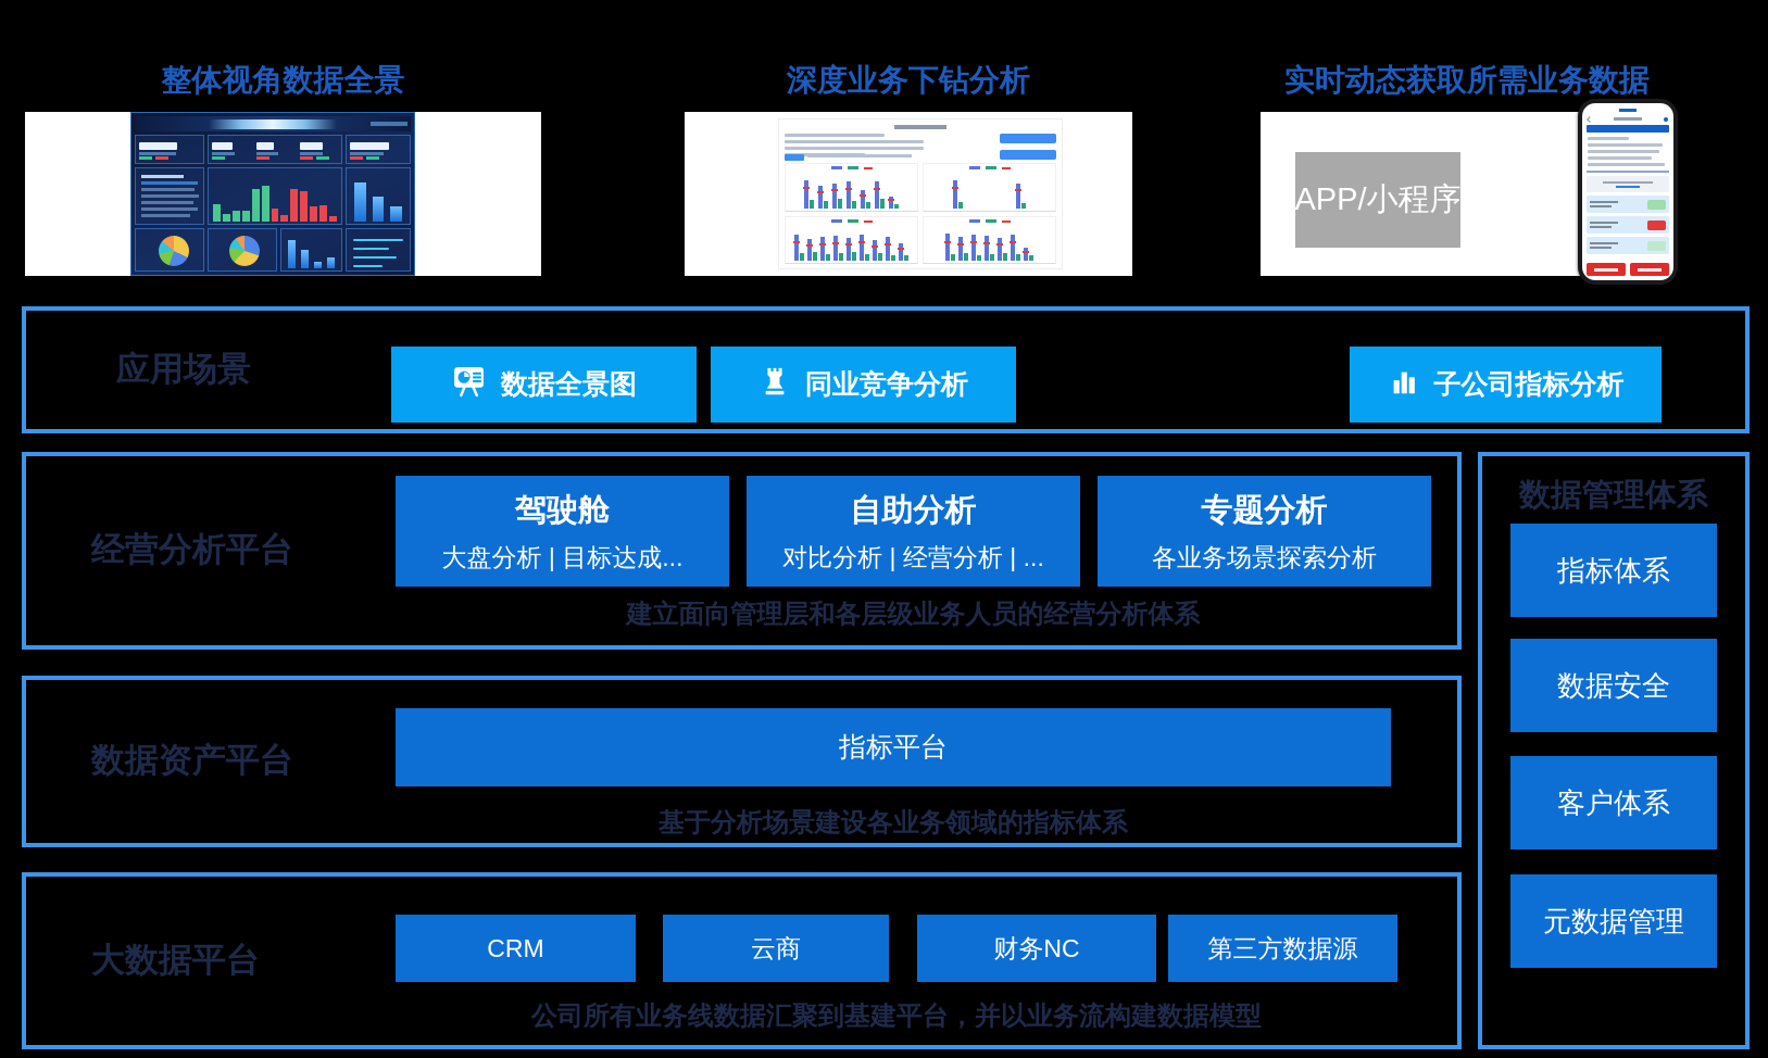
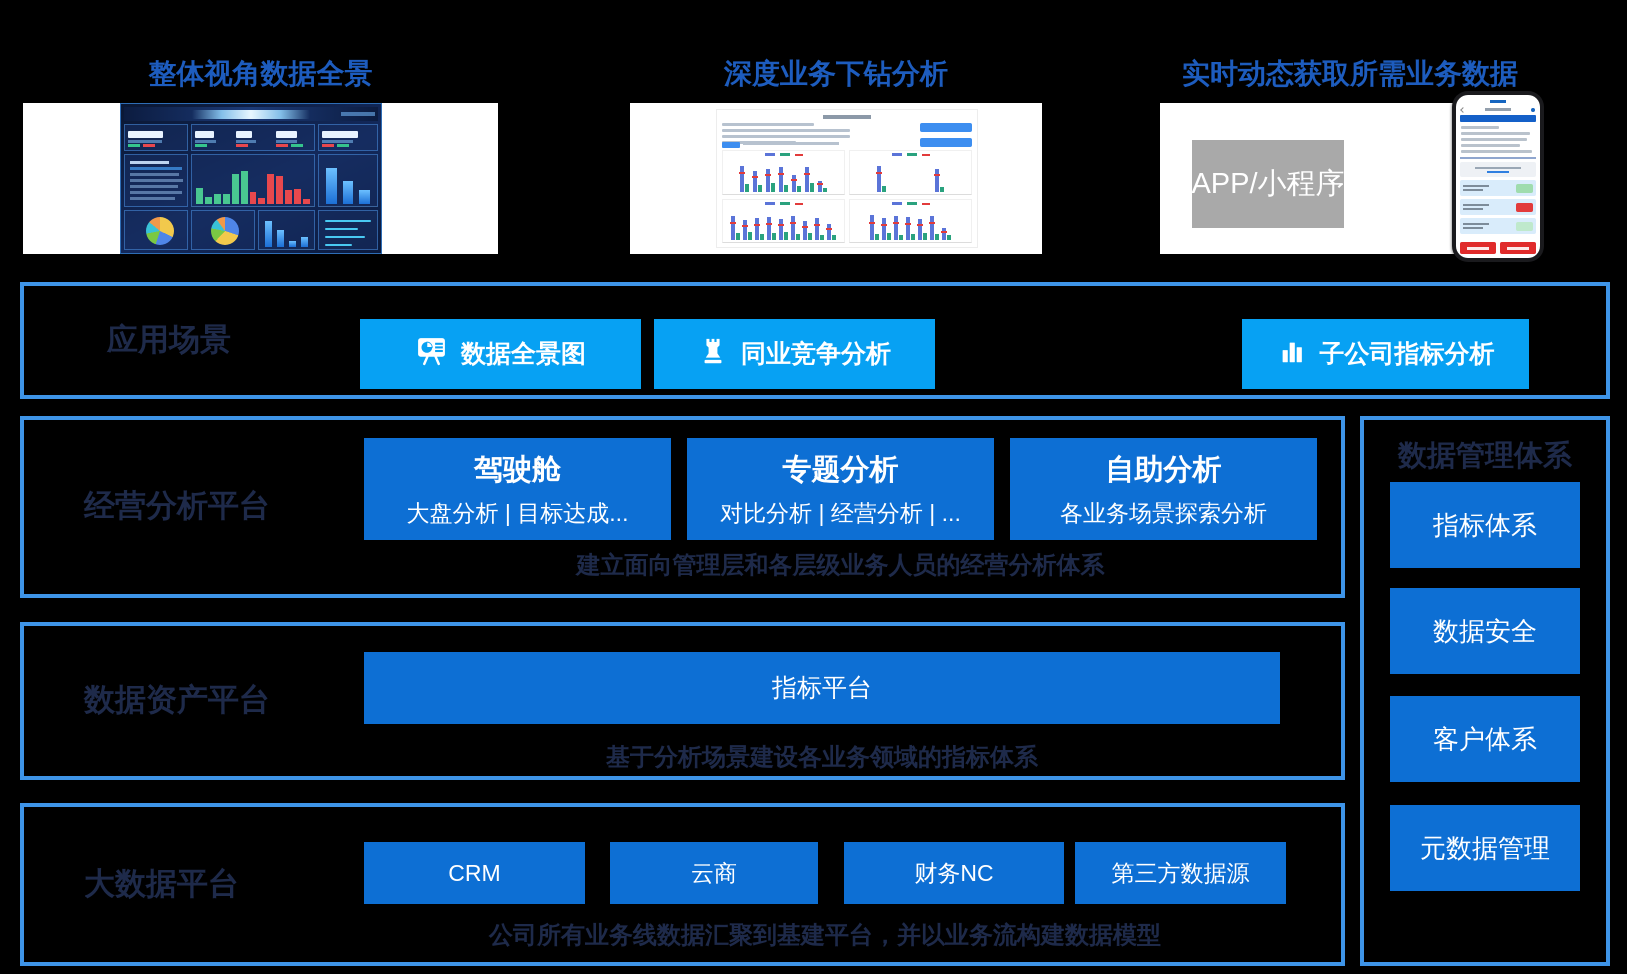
  整体视角数据全景
  深度业务下钻分析
  实时动态获取所需业务数据
  APP/小程序
  应用场景
  数据全景图
  同业竞争分析
  子公司指标分析
  经营分析平台
  驾驶舱
  大盘分析 | 目标达成...
- 自助分析
+ 专题分析
  对比分析 | 经营分析 | ...
- 专题分析
+ 自助分析
  各业务场景探索分析
  建立面向管理层和各层级业务人员的经营分析体系
  数据资产平台
  指标平台
  基于分析场景建设各业务领域的指标体系
  大数据平台
  CRM
  云商
  财务NC
  第三方数据源
  公司所有业务线数据汇聚到基建平台，并以业务流构建数据模型
  数据管理体系
  指标体系
  数据安全
  客户体系
  元数据管理
